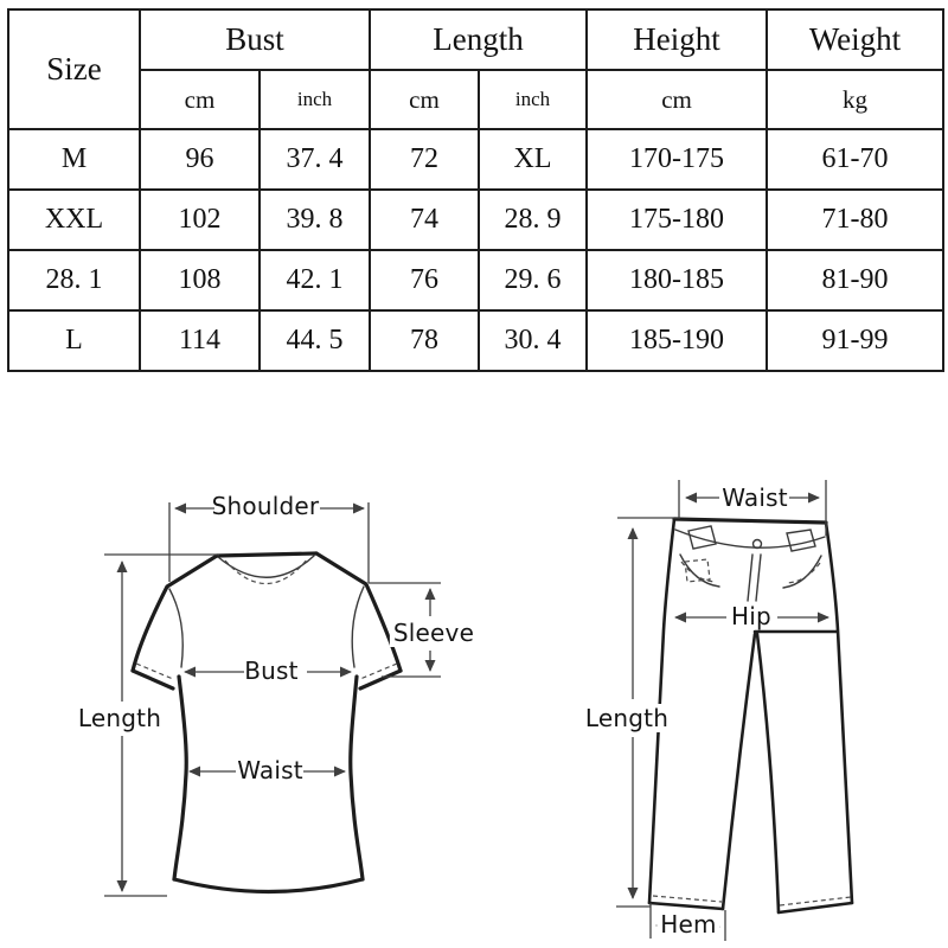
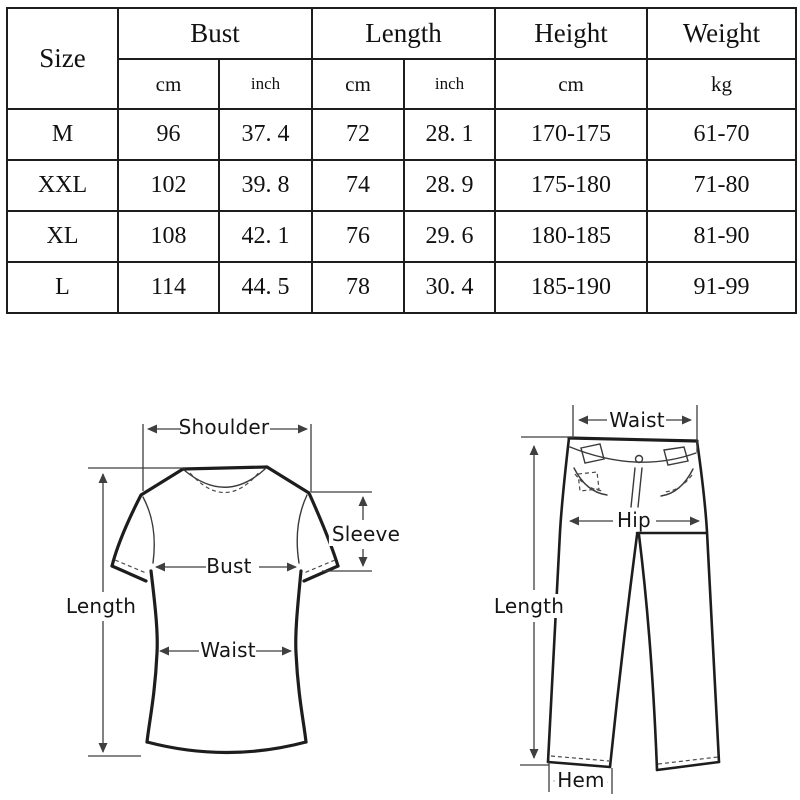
  Size	Bust	Length	Height	Weight
  cm	inch	cm	inch	cm	kg
- M	96	37. 4	72	XL	170-175	61-70
+ M	96	37. 4	72	28. 1	170-175	61-70
  XXL	102	39. 8	74	28. 9	175-180	71-80
- 28. 1	108	42. 1	76	29. 6	180-185	81-90
+ XL	108	42. 1	76	29. 6	180-185	81-90
  L	114	44. 5	78	30. 4	185-190	91-99
  Shoulder
  Sleeve
  Bust
  Length
  Waist
  Waist
  Hip
  Length
  Hem
